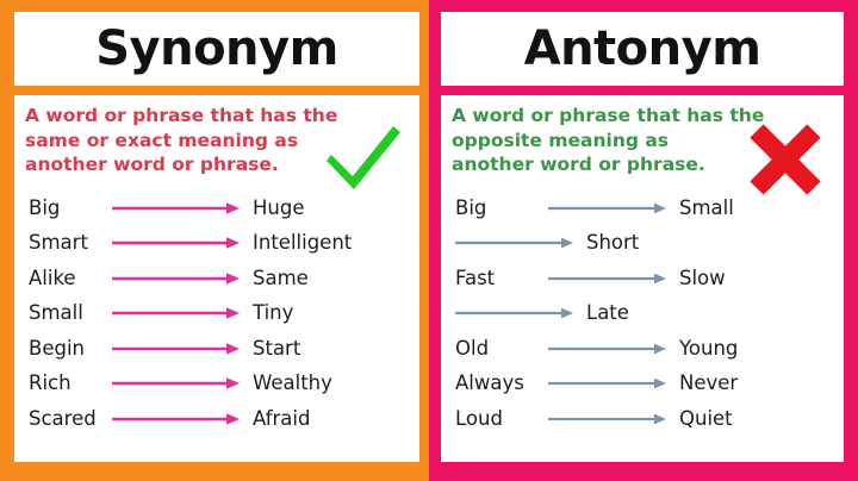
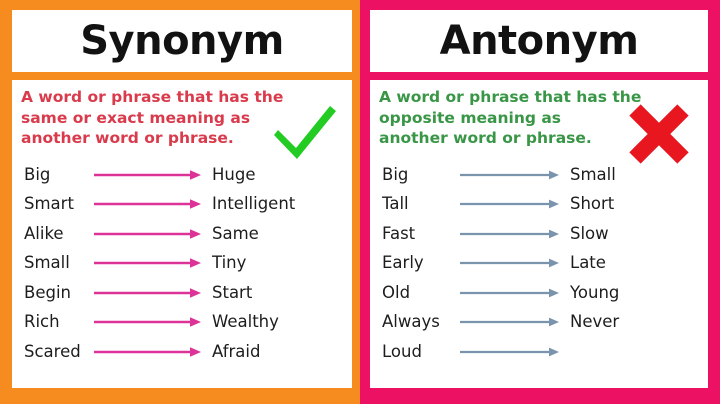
  Synonym
  A word or phrase that has the
  same or exact meaning as
  another word or phrase.
  Big
  Huge
  Smart
  Intelligent
  Alike
  Same
  Small
  Tiny
  Begin
  Start
  Rich
  Wealthy
  Scared
  Afraid
  Antonym
  A word or phrase that has the
  opposite meaning as
  another word or phrase.
  Big
  Small
+ Tall
  Short
  Fast
  Slow
+ Early
  Late
  Old
  Young
  Always
  Never
  Loud
- Quiet
